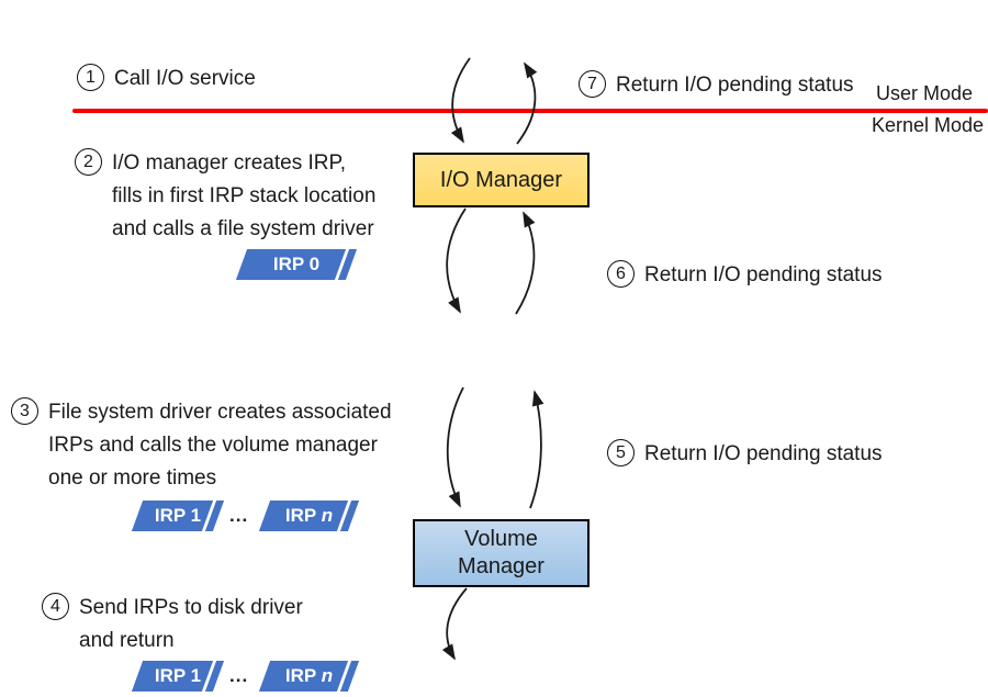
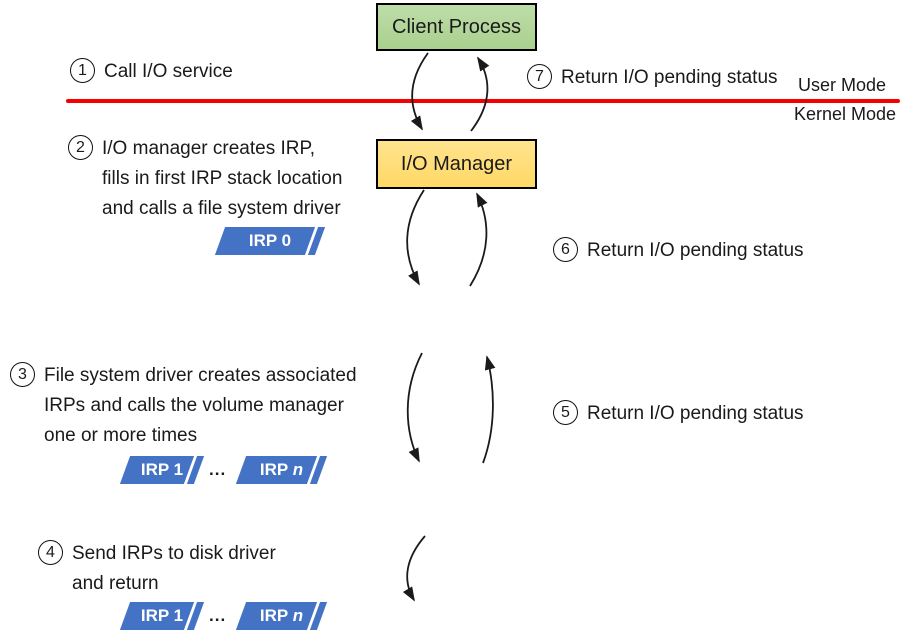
  User Mode
  Kernel Mode
+ Client Process
  I/O Manager
- Volume Manager
  1
  Call I/O service
  7
  Return I/O pending status
  2
  I/O manager creates IRP,
  fills in first IRP stack location
  and calls a file system driver
  6
  Return I/O pending status
  3
  File system driver creates associated
  IRPs and calls the volume manager
  one or more times
  5
  Return I/O pending status
  4
  Send IRPs to disk driver
  and return
  IRP 0
  IRP 1
  ...
  IRP n
  IRP 1
  ...
  IRP n
